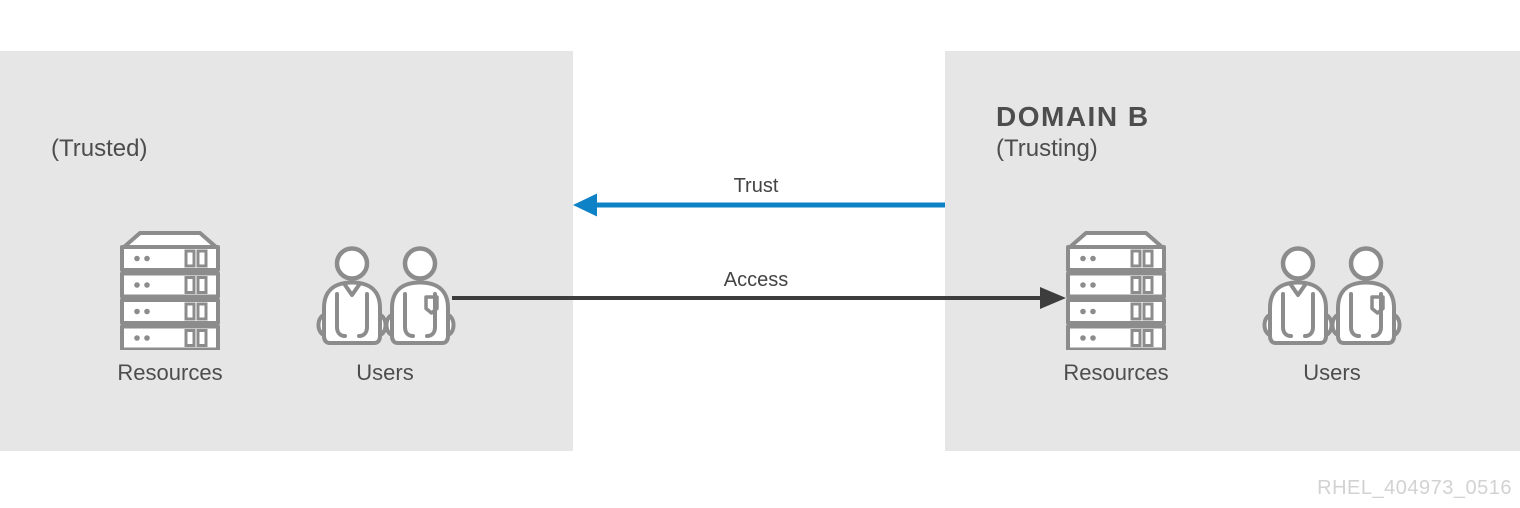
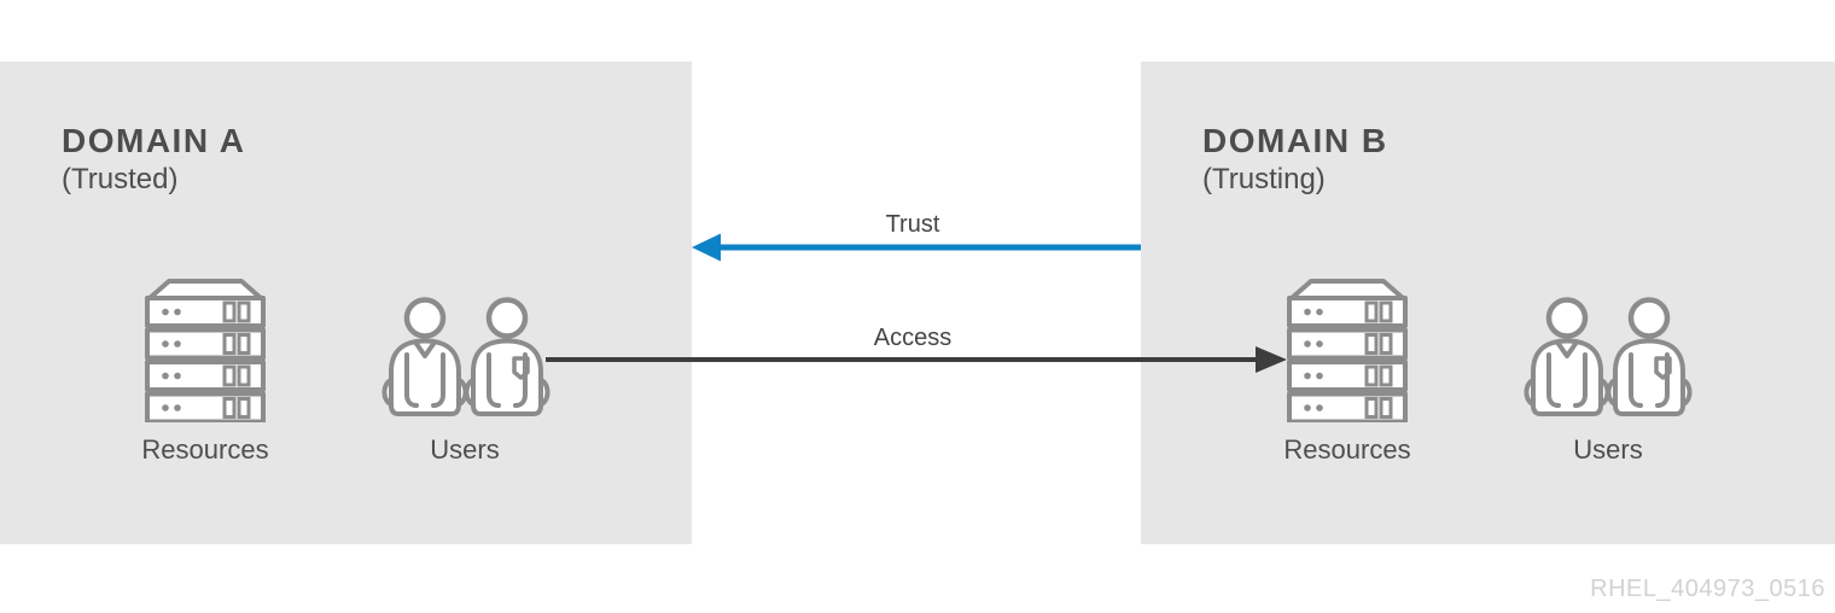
+ DOMAIN A
  (Trusted)
  Resources
  Users
  DOMAIN B
  (Trusting)
  Resources
  Users
  Trust
  Access
  RHEL_404973_0516
